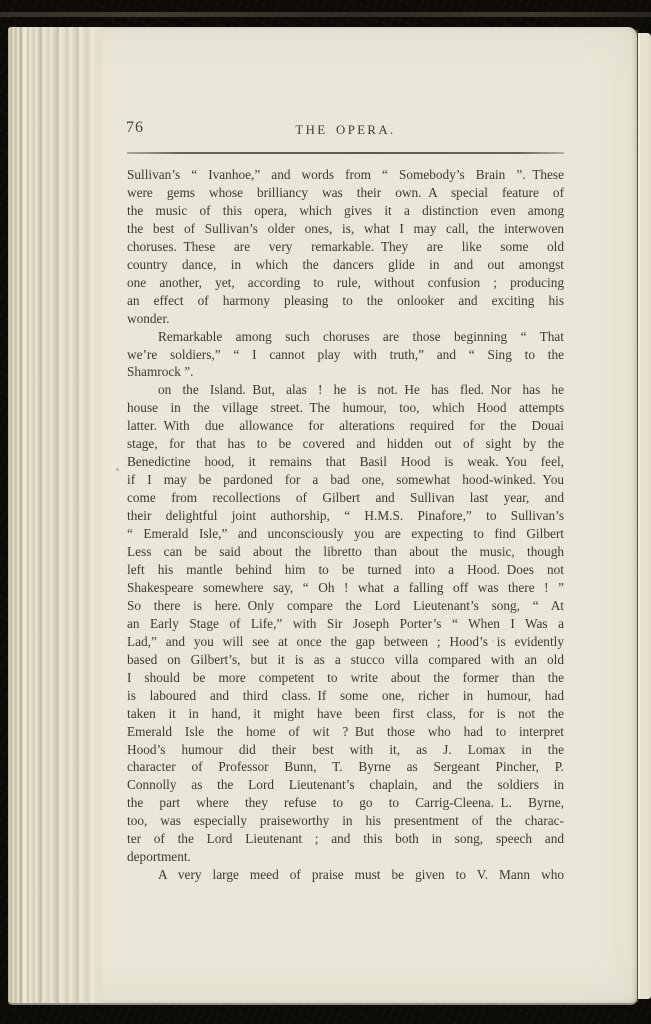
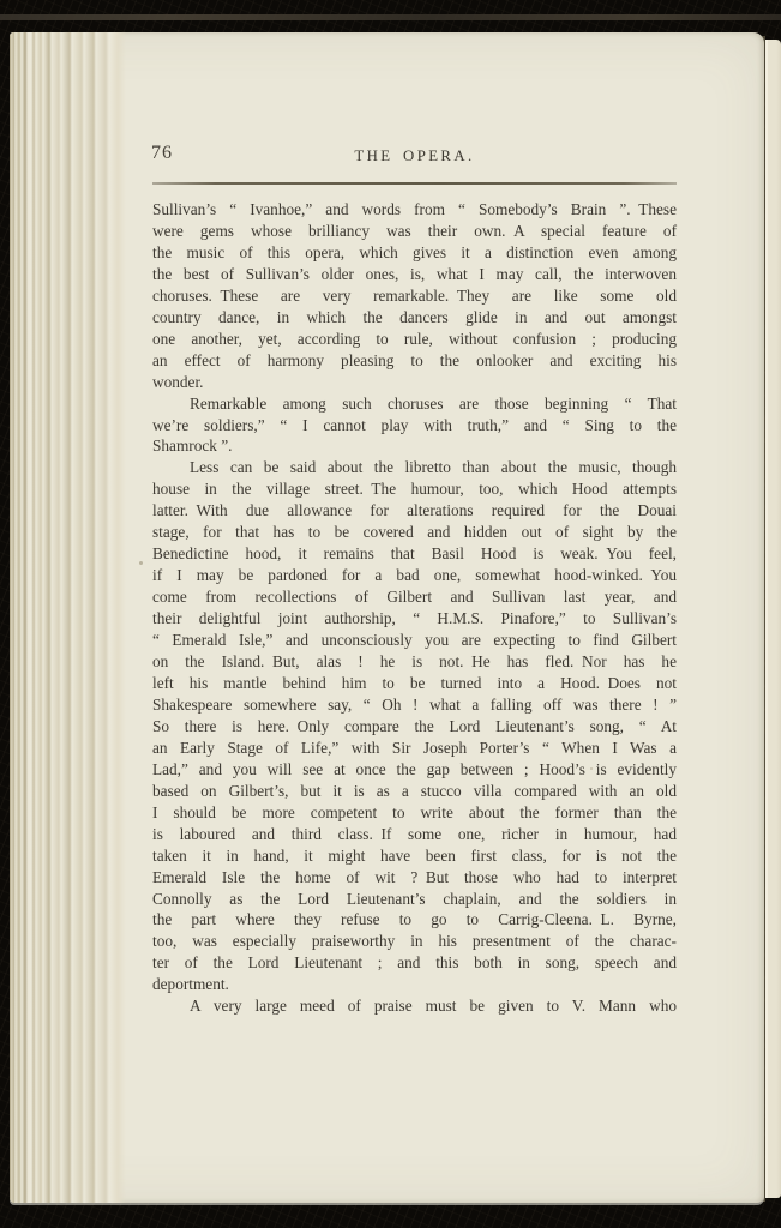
  76
  THE OPERA.
  Sullivan’s “ Ivanhoe,” and words from “ Somebody’s Brain ”. These
  were gems whose brilliancy was their own. A special feature of
  the music of this opera, which gives it a distinction even among
  the best of Sullivan’s older ones, is, what I may call, the interwoven
  choruses. These are very remarkable. They are like some old
  country dance, in which the dancers glide in and out amongst
  one another, yet, according to rule, without confusion ; producing
  an effect of harmony pleasing to the onlooker and exciting his
  wonder.
  Remarkable among such choruses are those beginning “ That
  we’re soldiers,” “ I cannot play with truth,” and “ Sing to the
  Shamrock ”.
- on the Island. But, alas ! he is not. He has fled. Nor has he
+ Less can be said about the libretto than about the music, though
  house in the village street. The humour, too, which Hood attempts
  latter. With due allowance for alterations required for the Douai
  stage, for that has to be covered and hidden out of sight by the
  Benedictine hood, it remains that Basil Hood is weak. You feel,
  if I may be pardoned for a bad one, somewhat hood-winked. You
  come from recollections of Gilbert and Sullivan last year, and
  their delightful joint authorship, “ H.M.S. Pinafore,” to Sullivan’s
  “ Emerald Isle,” and unconsciously you are expecting to find Gilbert
- Less can be said about the libretto than about the music, though
+ on the Island. But, alas ! he is not. He has fled. Nor has he
  left his mantle behind him to be turned into a Hood. Does not
  Shakespeare somewhere say, “ Oh ! what a falling off was there ! ”
  So there is here. Only compare the Lord Lieutenant’s song, “ At
  an Early Stage of Life,” with Sir Joseph Porter’s “ When I Was a
  Lad,” and you will see at once the gap between ; Hood’s is evidently
  based on Gilbert’s, but it is as a stucco villa compared with an old
  I should be more competent to write about the former than the
  is laboured and third class. If some one, richer in humour, had
  taken it in hand, it might have been first class, for is not the
  Emerald Isle the home of wit ? But those who had to interpret
- Hood’s humour did their best with it, as J. Lomax in the
- character of Professor Bunn, T. Byrne as Sergeant Pincher, P.
  Connolly as the Lord Lieutenant’s chaplain, and the soldiers in
  the part where they refuse to go to Carrig-Cleena. L. Byrne,
  too, was especially praiseworthy in his presentment of the charac-
  ter of the Lord Lieutenant ; and this both in song, speech and
  deportment.
  A very large meed of praise must be given to V. Mann who
